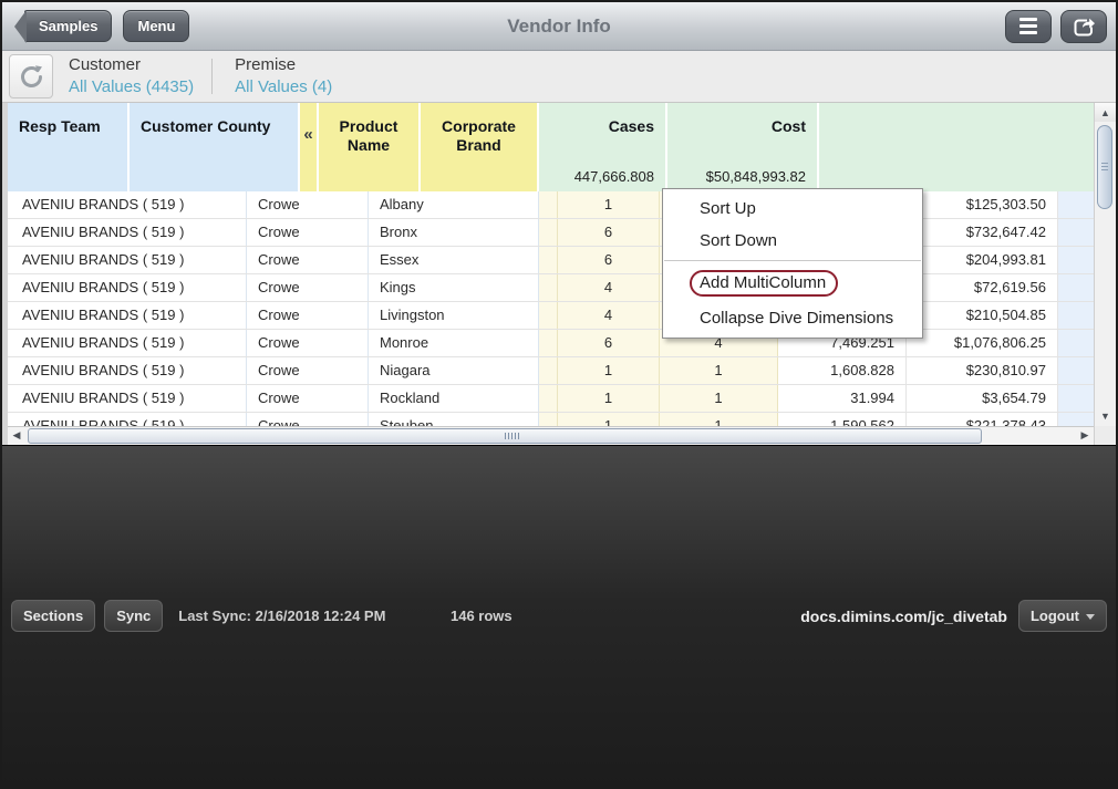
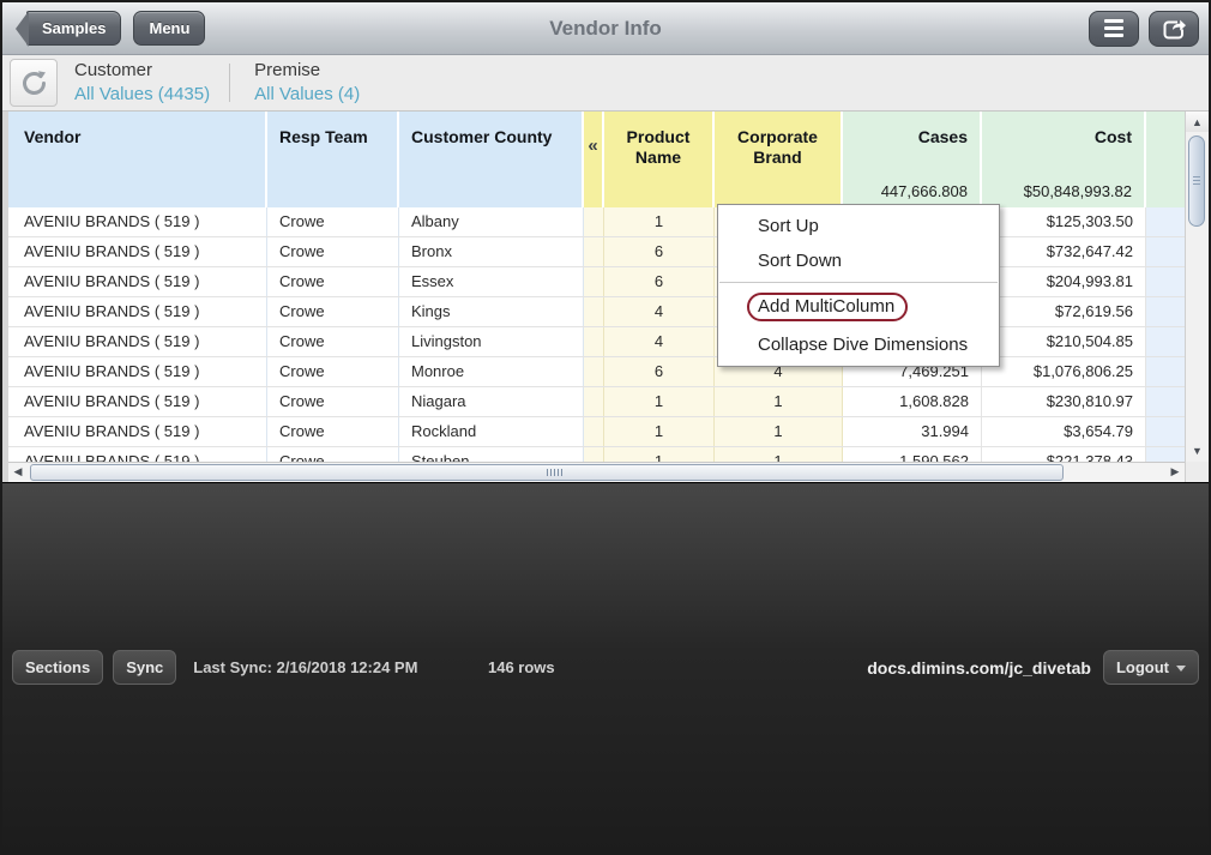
  Samples
  Menu
  Vendor Info
  Customer
  All Values (4435)
  Premise
  All Values (4)
+ Vendor
  Resp Team
  Customer County
  «
  Product Name
  Corporate Brand
  Cases
  447,666.808
  Cost
  $50,848,993.82
  AVENIU BRANDS ( 519 )
  Crowe
  Albany
  1
  $125,303.50
  AVENIU BRANDS ( 519 )
  Crowe
  Bronx
  6
  $732,647.42
  AVENIU BRANDS ( 519 )
  Crowe
  Essex
  6
  $204,993.81
  AVENIU BRANDS ( 519 )
  Crowe
  Kings
  4
  $72,619.56
  AVENIU BRANDS ( 519 )
  Crowe
  Livingston
  4
  $210,504.85
  AVENIU BRANDS ( 519 )
  Crowe
  Monroe
  6
  4
  7,469.251
  $1,076,806.25
  AVENIU BRANDS ( 519 )
  Crowe
  Niagara
  1
  1
  1,608.828
  $230,810.97
  AVENIU BRANDS ( 519 )
  Crowe
  Rockland
  1
  1
  31.994
  $3,654.79
  ◀
  ▶
  ▲
  ▼
  Sections
  Sync
  Last Sync: 2/16/2018 12:24 PM
  146 rows
  docs.dimins.com/jc_divetab
  Logout
  Sort Up
  Sort Down
  Add MultiColumn
  Collapse Dive Dimensions
